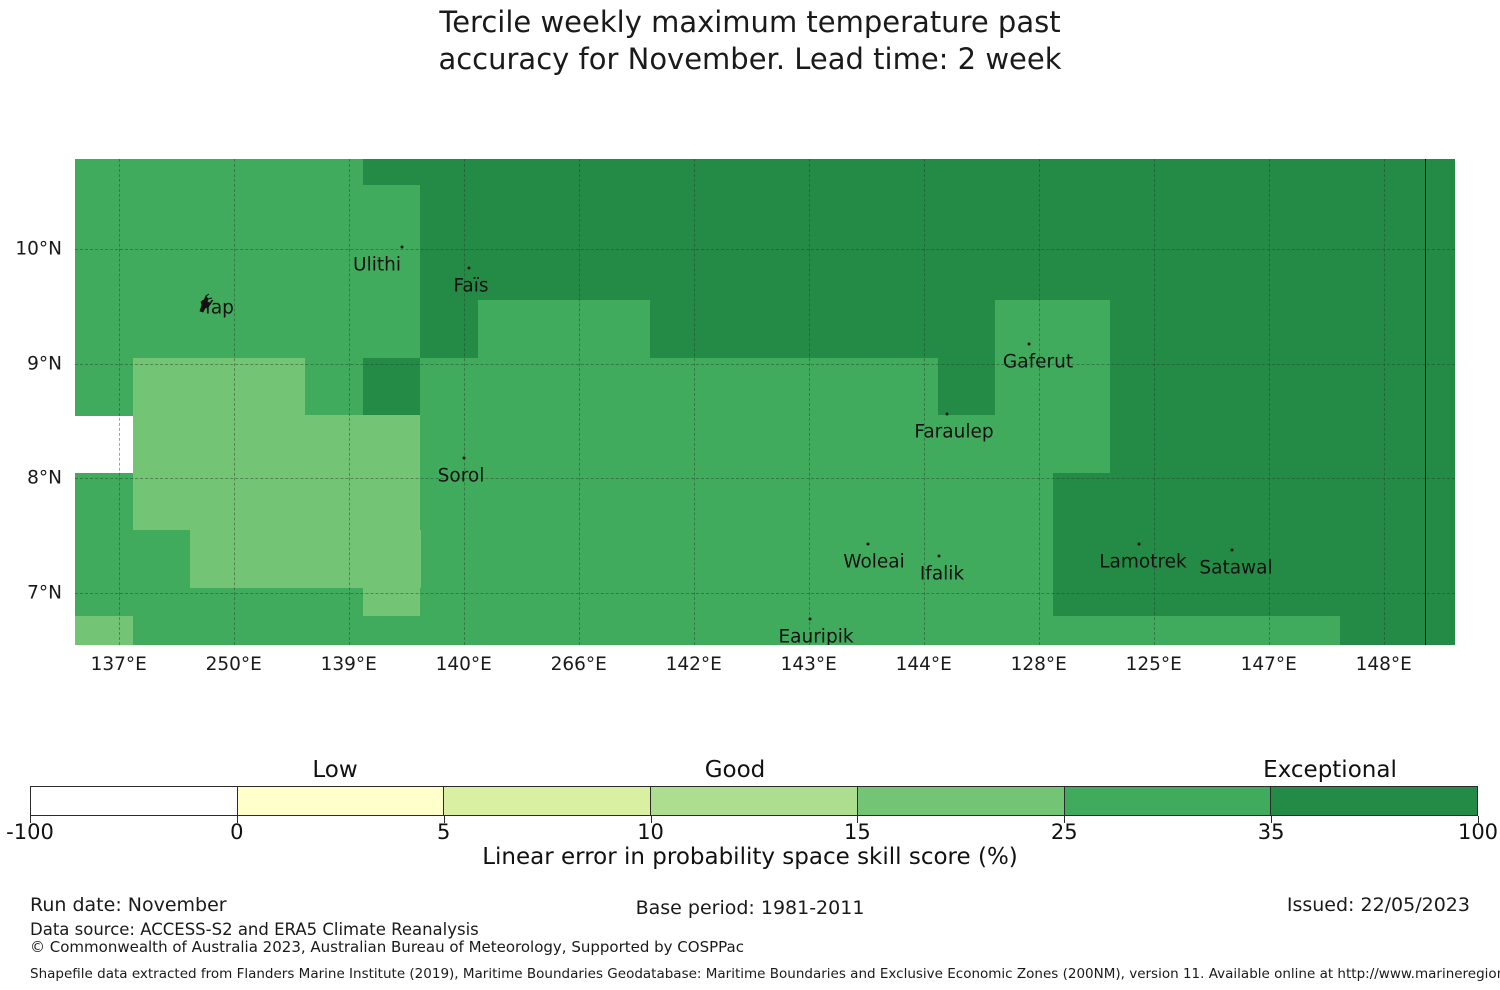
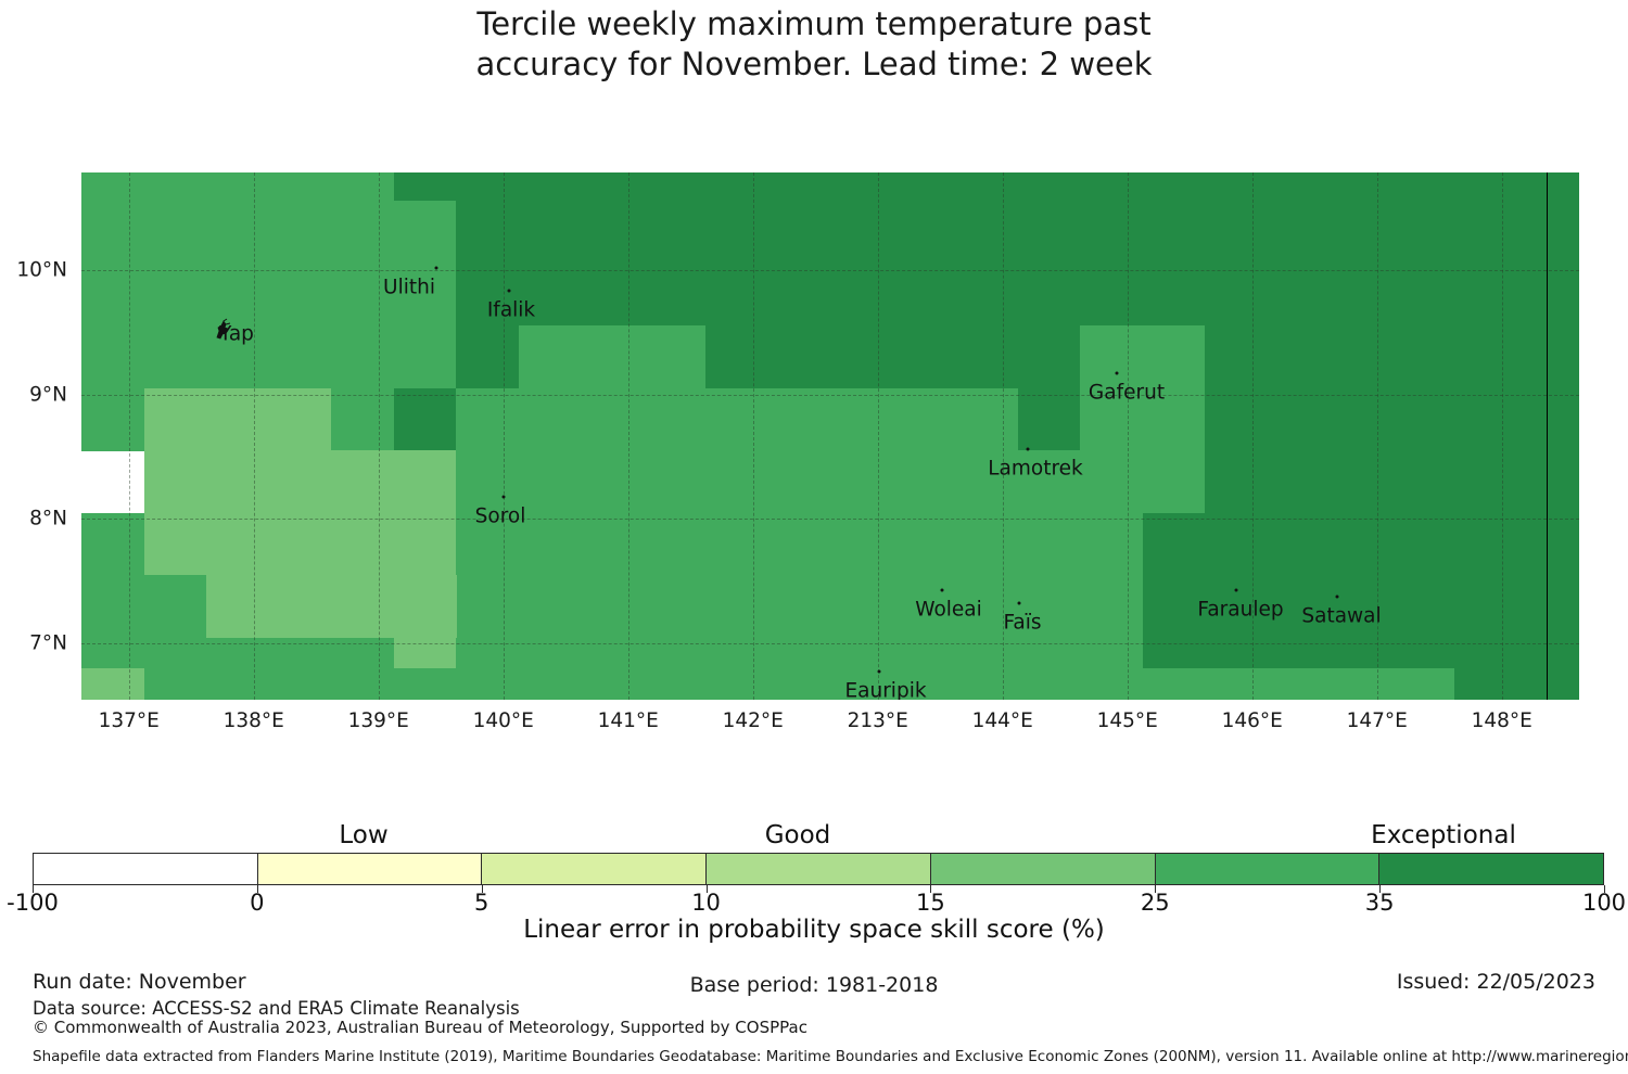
  Tercile weekly maximum temperature past
  accuracy for November. Lead time: 2 week
  Yap
  Ulithi
- Faïs
+ Ifalik
  Gaferut
- Faraulep
+ Lamotrek
  Sorol
  Woleai
- Ifalik
+ Faïs
- Lamotrek
+ Faraulep
  Satawal
  Eauripik
  137°E
- 250°E
+ 138°E
  139°E
  140°E
- 266°E
+ 141°E
  142°E
- 143°E
+ 213°E
  144°E
- 128°E
+ 145°E
- 125°E
+ 146°E
  147°E
  148°E
  10°N
  9°N
  8°N
  7°N
  -100
  0
  5
  10
  15
  25
  35
  100
  Low
  Good
  Exceptional
  Linear error in probability space skill score (%)
  Run date: November
- Base period: 1981-2011
+ Base period: 1981-2018
  Issued: 22/05/2023
  Data source: ACCESS-S2 and ERA5 Climate Reanalysis
  © Commonwealth of Australia 2023, Australian Bureau of Meteorology, Supported by COSPPac
  Shapefile data extracted from Flanders Marine Institute (2019), Maritime Boundaries Geodatabase: Maritime Boundaries and Exclusive Economic Zones (200NM), version 11. Available online at http://www.marineregio
